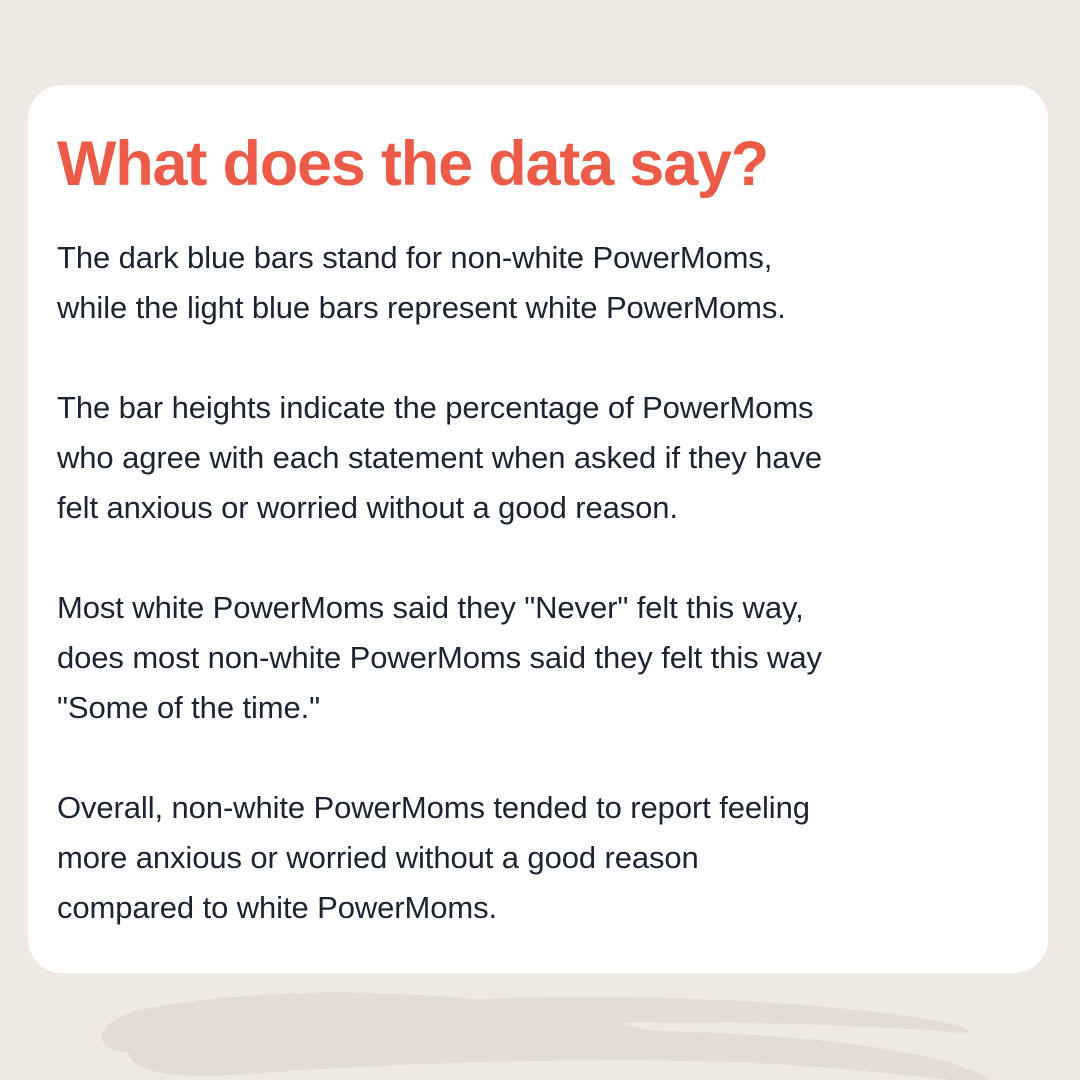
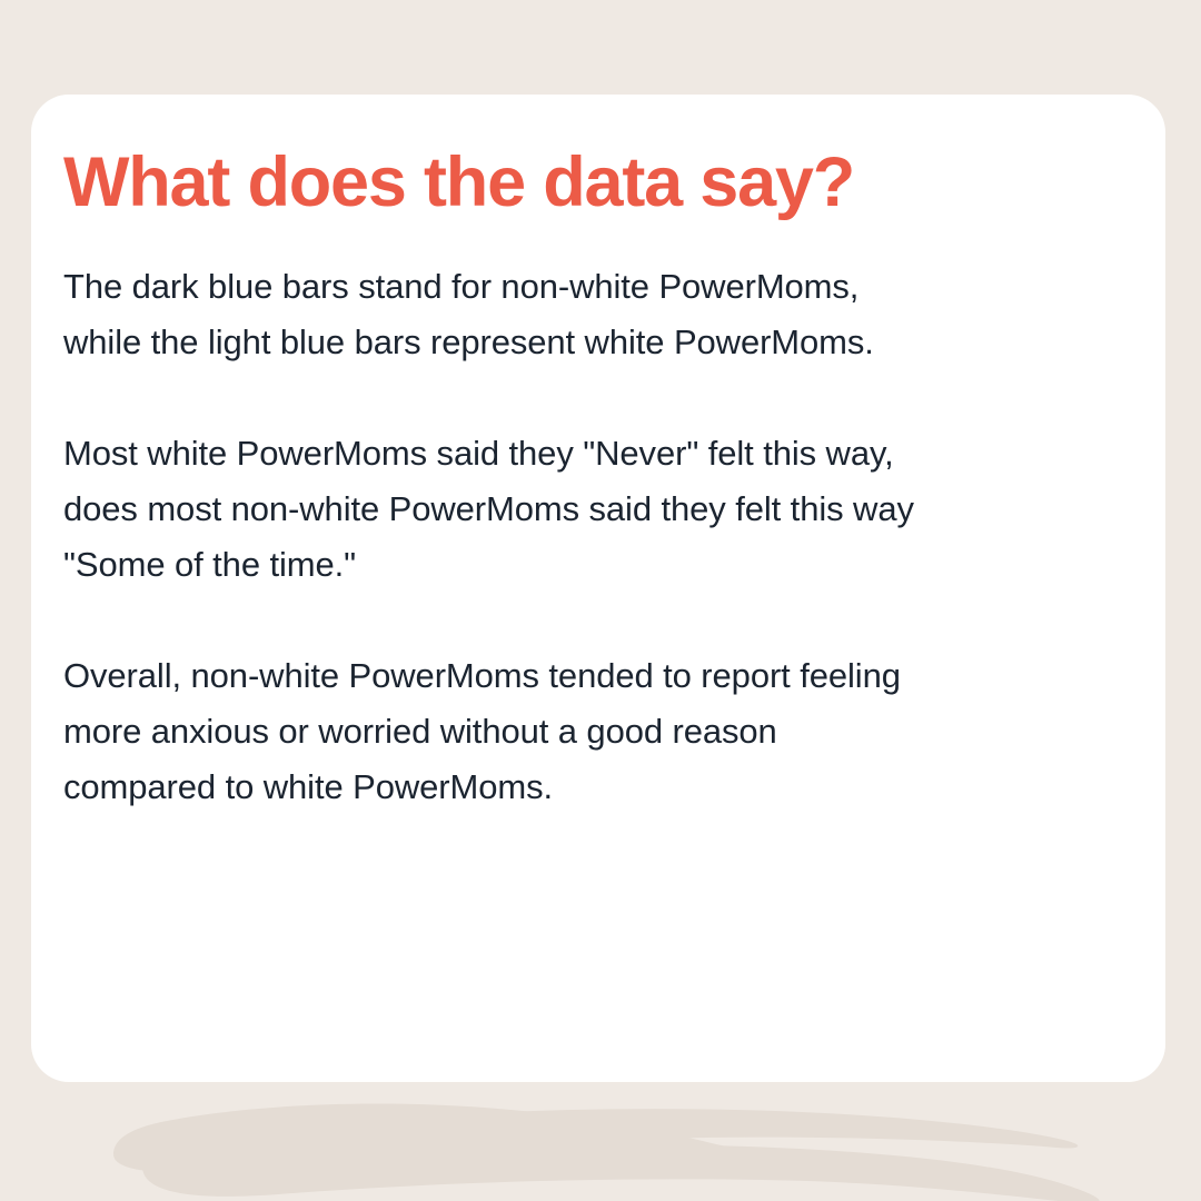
  What does the data say?
  The dark blue bars stand for non-white PowerMoms,
  while the light blue bars represent white PowerMoms.
- The bar heights indicate the percentage of PowerMoms
- who agree with each statement when asked if they have
- felt anxious or worried without a good reason.
  Most white PowerMoms said they "Never" felt this way,
  does most non-white PowerMoms said they felt this way
  "Some of the time."
  Overall, non-white PowerMoms tended to report feeling
  more anxious or worried without a good reason
  compared to white PowerMoms.
